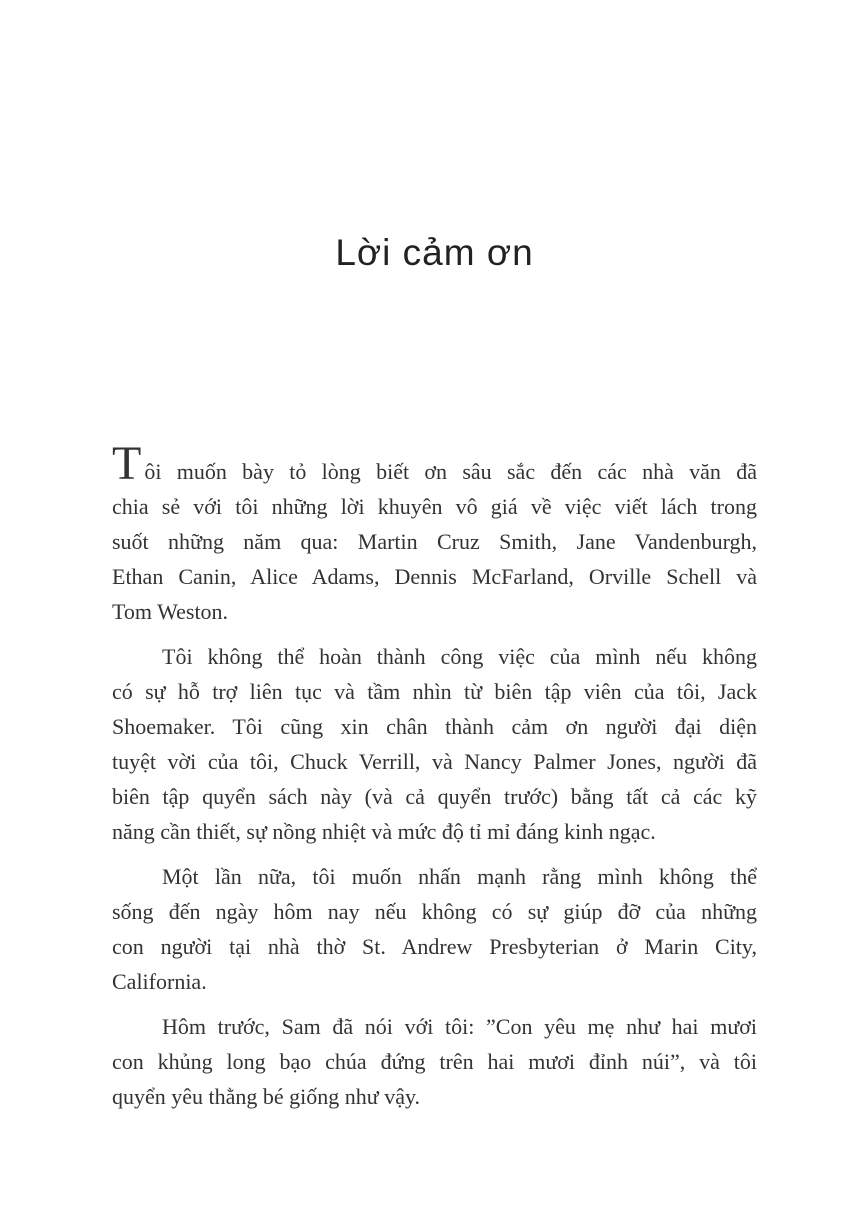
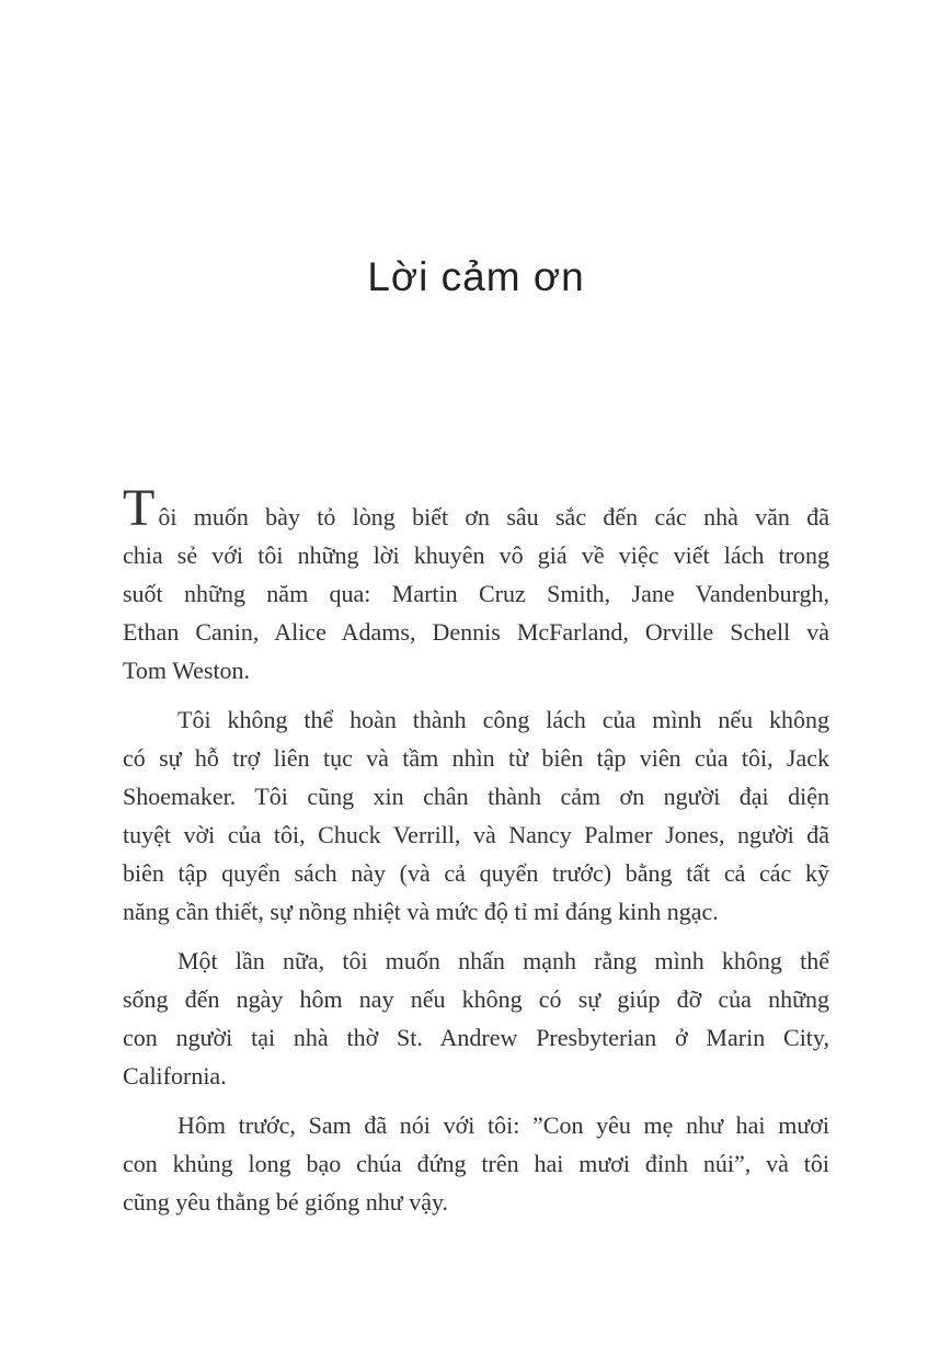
  Lời cảm ơn
  Tôi muốn bày tỏ lòng biết ơn sâu sắc đến các nhà văn đã
  chia sẻ với tôi những lời khuyên vô giá về việc viết lách trong
  suốt những năm qua: Martin Cruz Smith, Jane Vandenburgh,
  Ethan Canin, Alice Adams, Dennis McFarland, Orville Schell và
  Tom Weston.
- Tôi không thể hoàn thành công việc của mình nếu không
+ Tôi không thể hoàn thành công lách của mình nếu không
  có sự hỗ trợ liên tục và tầm nhìn từ biên tập viên của tôi, Jack
  Shoemaker. Tôi cũng xin chân thành cảm ơn người đại diện
  tuyệt vời của tôi, Chuck Verrill, và Nancy Palmer Jones, người đã
  biên tập quyển sách này (và cả quyển trước) bằng tất cả các kỹ
  năng cần thiết, sự nồng nhiệt và mức độ tỉ mỉ đáng kinh ngạc.
  Một lần nữa, tôi muốn nhấn mạnh rằng mình không thể
  sống đến ngày hôm nay nếu không có sự giúp đỡ của những
  con người tại nhà thờ St. Andrew Presbyterian ở Marin City,
  California.
  Hôm trước, Sam đã nói với tôi: ”Con yêu mẹ như hai mươi
  con khủng long bạo chúa đứng trên hai mươi đỉnh núi”, và tôi
- quyển yêu thằng bé giống như vậy.
+ cũng yêu thằng bé giống như vậy.
